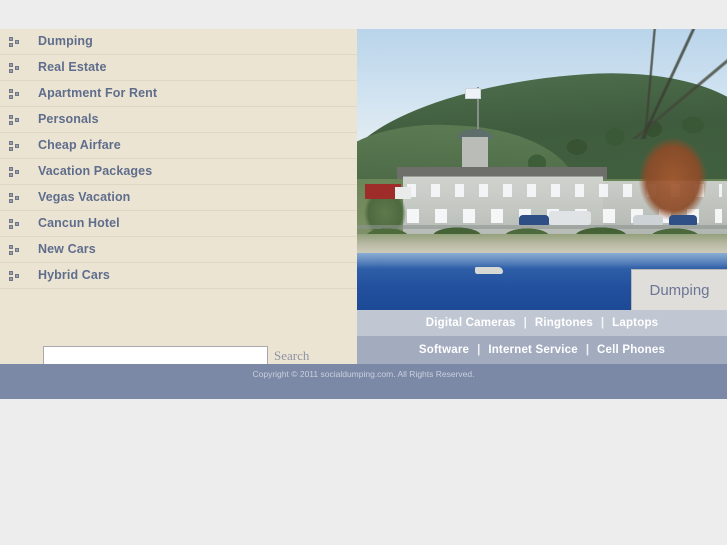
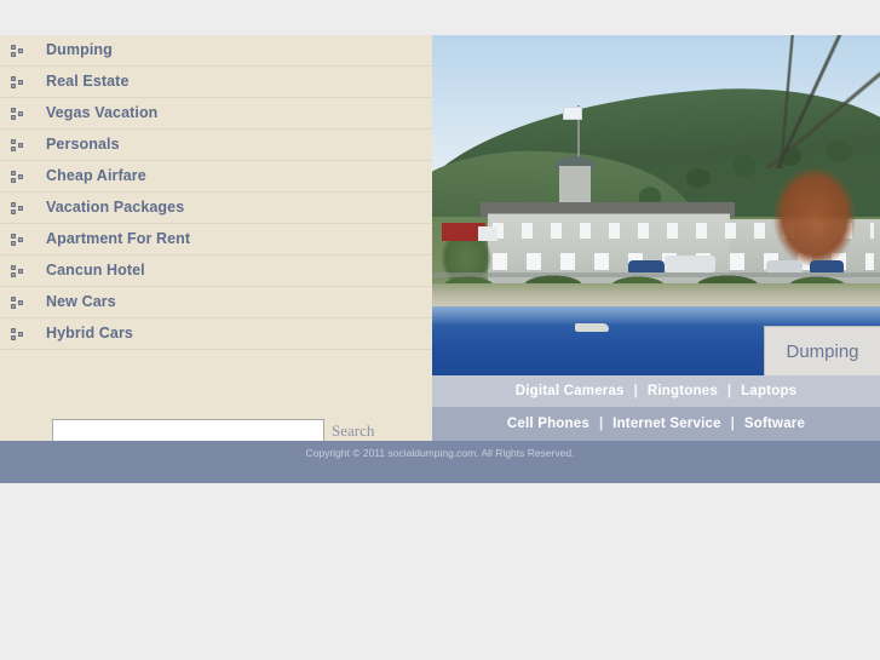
  Dumping
  Real Estate
- Apartment For Rent
+ Vegas Vacation
  Personals
  Cheap Airfare
  Vacation Packages
- Vegas Vacation
+ Apartment For Rent
  Cancun Hotel
  New Cars
  Hybrid Cars
  Search
  Dumping
  Digital Cameras
  |
  Ringtones
  |
  Laptops
- Software
+ Cell Phones
  |
  Internet Service
  |
- Cell Phones
+ Software
  Copyright © 2011 socialdumping.com. All Rights Reserved.
